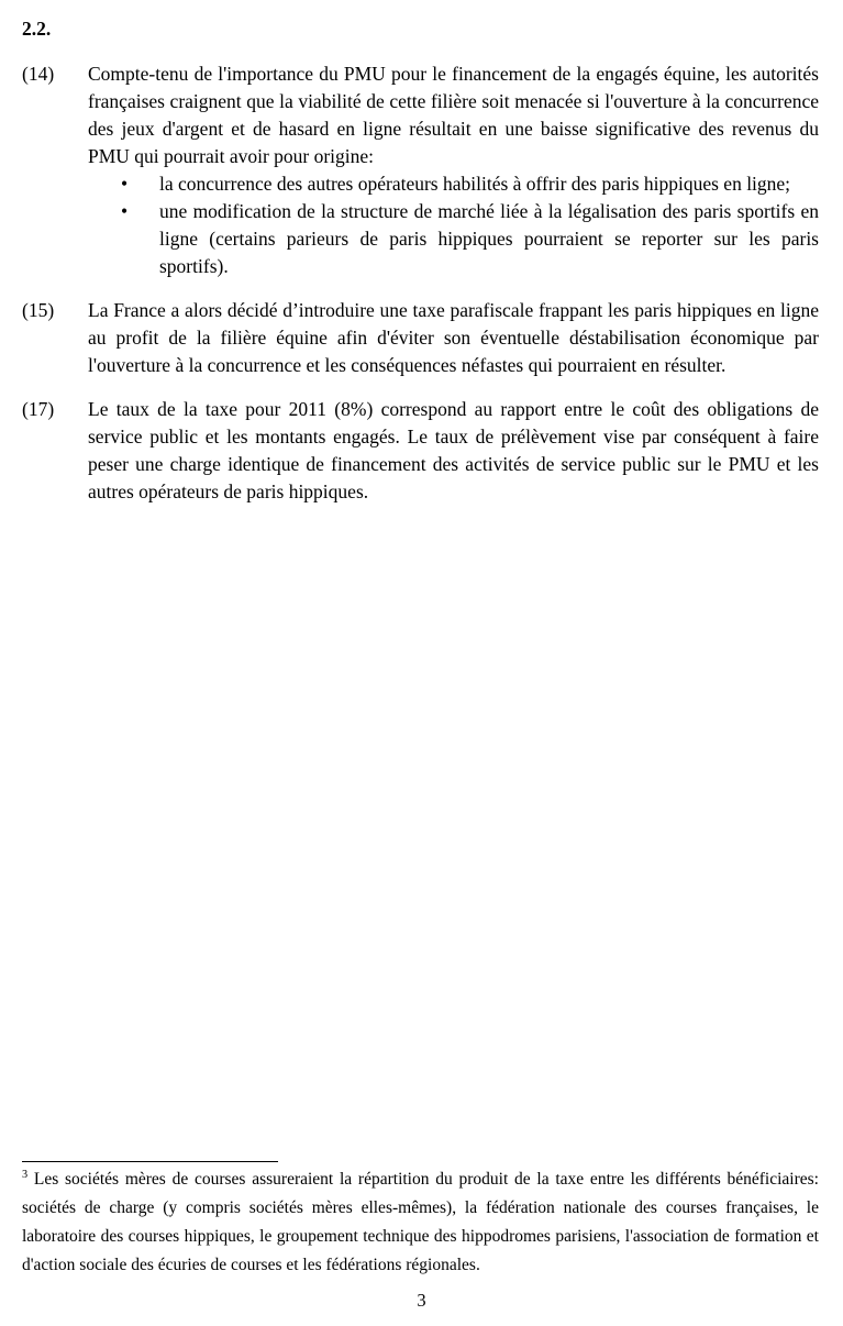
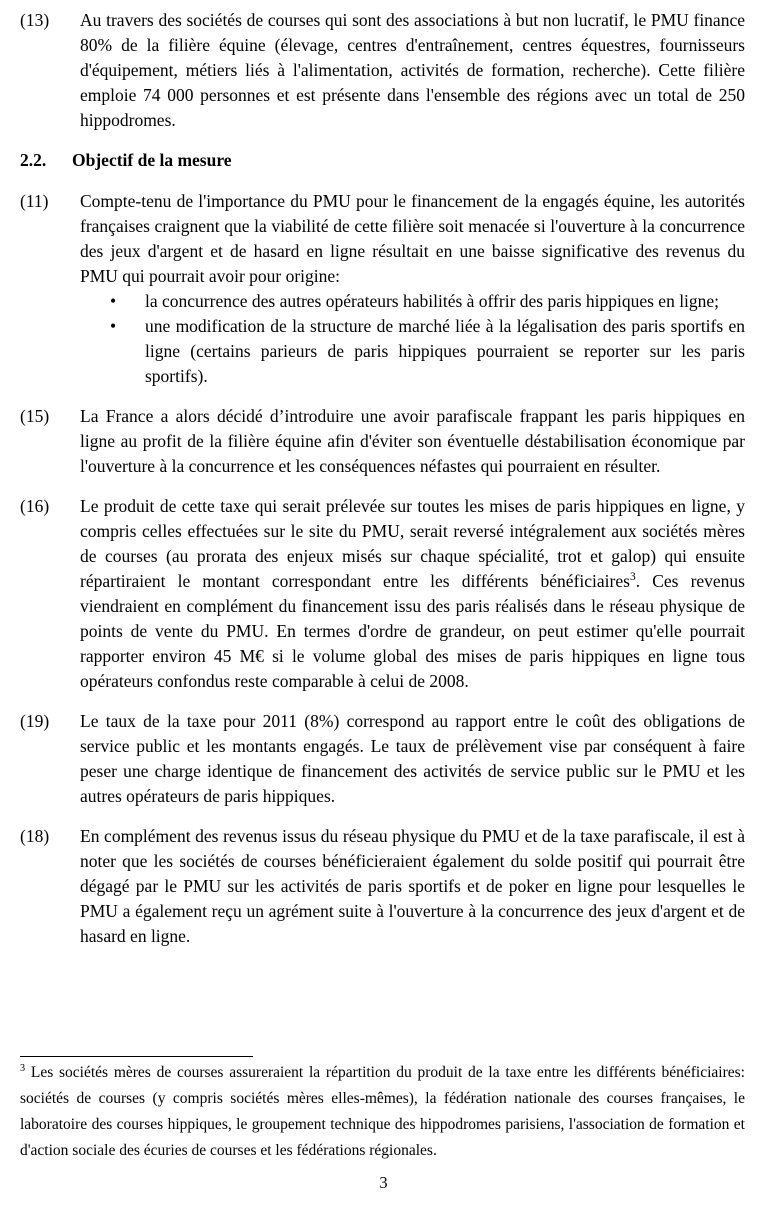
+ (13)
+ Au travers des sociétés de courses qui sont des associations à but non lucratif, le PMU finance 80% de la filière équine (élevage, centres d'entraînement, centres équestres, fournisseurs d'équipement, métiers liés à l'alimentation, activités de formation, recherche). Cette filière emploie 74 000 personnes et est présente dans l'ensemble des régions avec un total de 250 hippodromes.
  2.2.
+ Objectif de la mesure
- (14)
+ (11)
  Compte-tenu de l'importance du PMU pour le financement de la engagés équine, les autorités françaises craignent que la viabilité de cette filière soit menacée si l'ouverture à la concurrence des jeux d'argent et de hasard en ligne résultait en une baisse significative des revenus du PMU qui pourrait avoir pour origine:
  •
  la concurrence des autres opérateurs habilités à offrir des paris hippiques en ligne;
  •
  une modification de la structure de marché liée à la légalisation des paris sportifs en ligne (certains parieurs de paris hippiques pourraient se reporter sur les paris sportifs).
  (15)
- La France a alors décidé d’introduire une taxe parafiscale frappant les paris hippiques en ligne au profit de la filière équine afin d'éviter son éventuelle déstabilisation économique par l'ouverture à la concurrence et les conséquences néfastes qui pourraient en résulter.
+ La France a alors décidé d’introduire une avoir parafiscale frappant les paris hippiques en ligne au profit de la filière équine afin d'éviter son éventuelle déstabilisation économique par l'ouverture à la concurrence et les conséquences néfastes qui pourraient en résulter.
+ (16)
+ Le produit de cette taxe qui serait prélevée sur toutes les mises de paris hippiques en ligne, y compris celles effectuées sur le site du PMU, serait reversé intégralement aux sociétés mères de courses (au prorata des enjeux misés sur chaque spécialité, trot et galop) qui ensuite répartiraient le montant correspondant entre les différents bénéficiaires3. Ces revenus viendraient en complément du financement issu des paris réalisés dans le réseau physique de points de vente du PMU. En termes d'ordre de grandeur, on peut estimer qu'elle pourrait rapporter environ 45 M€ si le volume global des mises de paris hippiques en ligne tous opérateurs confondus reste comparable à celui de 2008.
- (17)
+ (19)
  Le taux de la taxe pour 2011 (8%) correspond au rapport entre le coût des obligations de service public et les montants engagés. Le taux de prélèvement vise par conséquent à faire peser une charge identique de financement des activités de service public sur le PMU et les autres opérateurs de paris hippiques.
+ (18)
+ En complément des revenus issus du réseau physique du PMU et de la taxe parafiscale, il est à noter que les sociétés de courses bénéficieraient également du solde positif qui pourrait être dégagé par le PMU sur les activités de paris sportifs et de poker en ligne pour lesquelles le PMU a également reçu un agrément suite à l'ouverture à la concurrence des jeux d'argent et de hasard en ligne.
- 3 Les sociétés mères de courses assureraient la répartition du produit de la taxe entre les différents bénéficiaires: sociétés de charge (y compris sociétés mères elles-mêmes), la fédération nationale des courses françaises, le laboratoire des courses hippiques, le groupement technique des hippodromes parisiens, l'association de formation et d'action sociale des écuries de courses et les fédérations régionales.
+ 3 Les sociétés mères de courses assureraient la répartition du produit de la taxe entre les différents bénéficiaires: sociétés de courses (y compris sociétés mères elles-mêmes), la fédération nationale des courses françaises, le laboratoire des courses hippiques, le groupement technique des hippodromes parisiens, l'association de formation et d'action sociale des écuries de courses et les fédérations régionales.
  3
